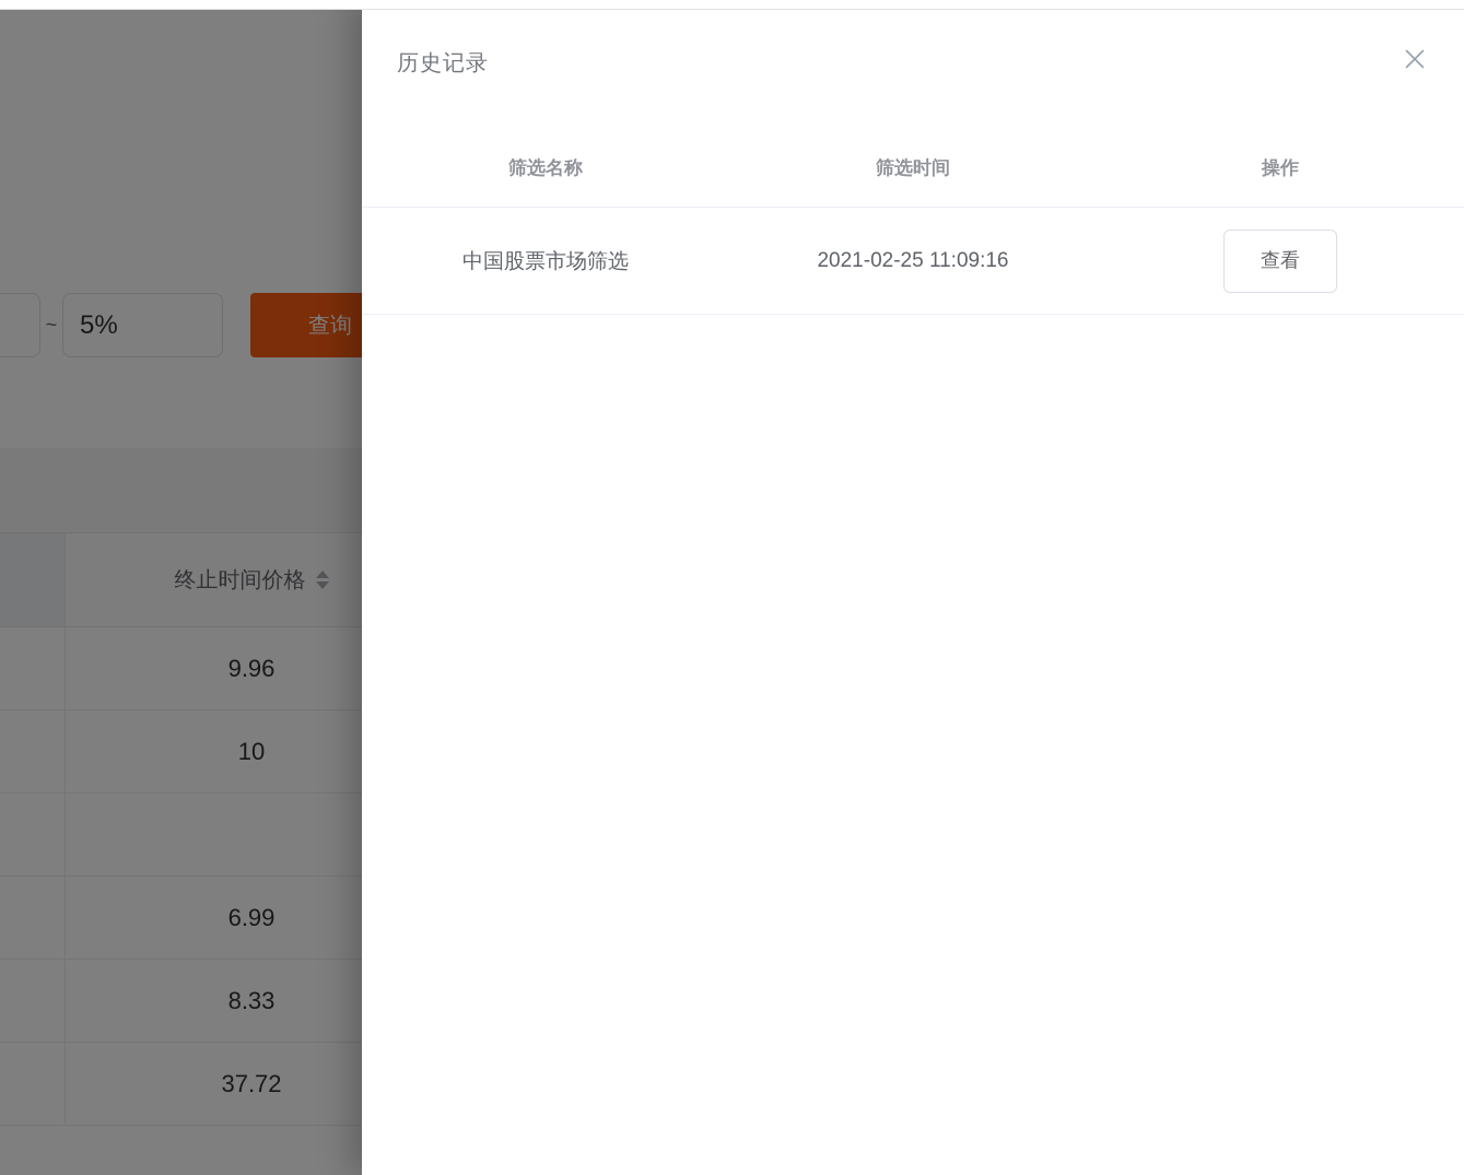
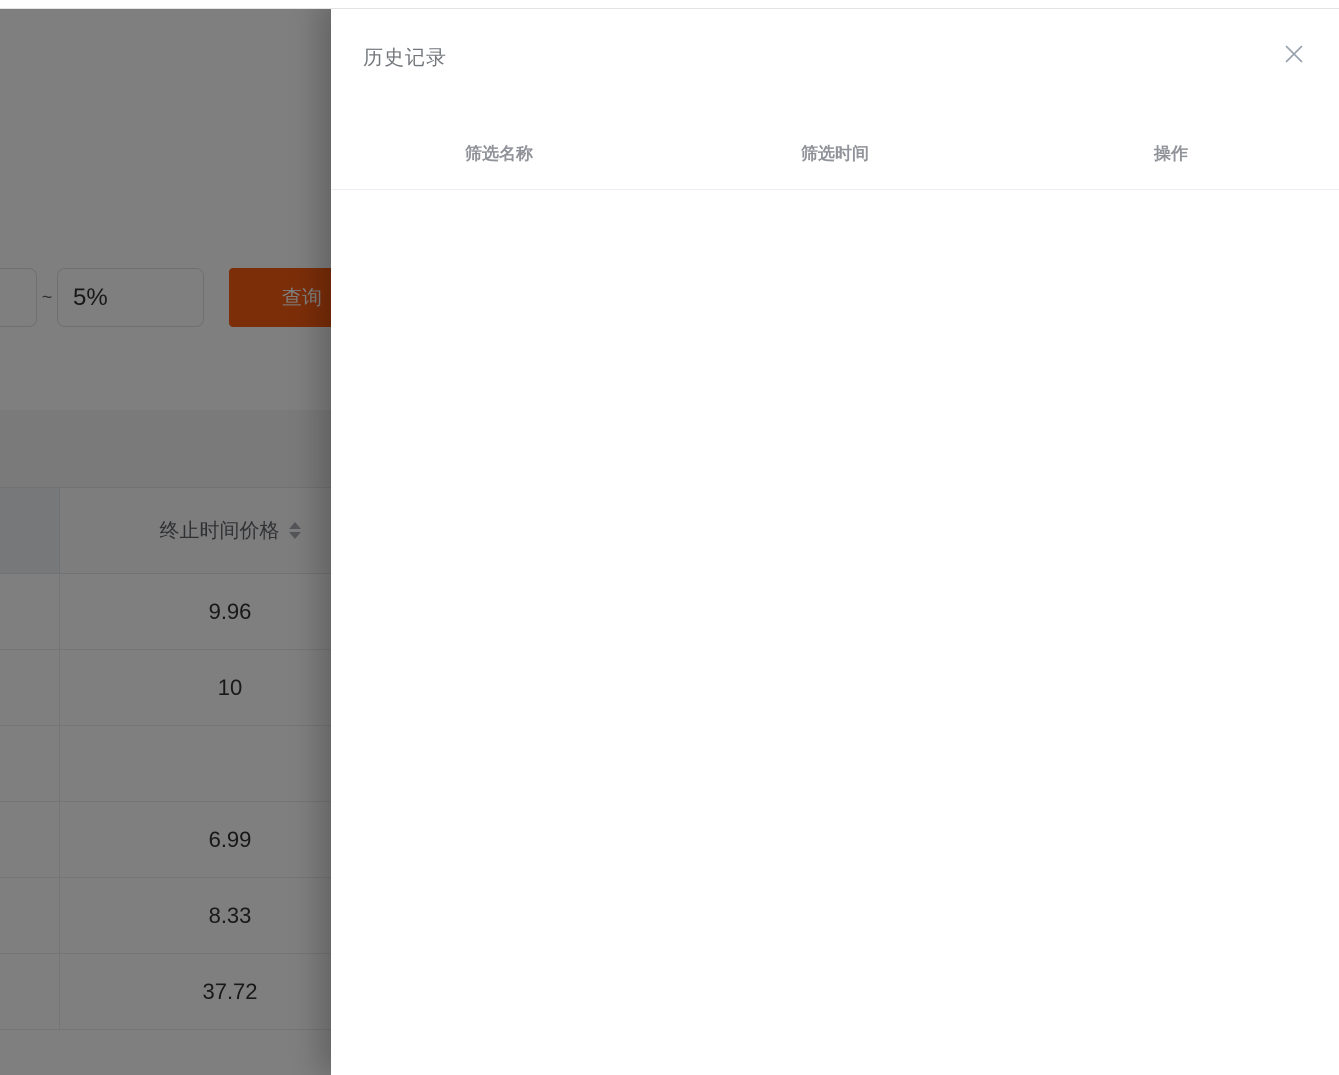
  ~
  5%
  查询
  终止时间价格
  9.96
  10
  6.99
  8.33
  37.72
  历史记录
  筛选名称
  筛选时间
  操作
- 中国股票市场筛选
- 2021-02-25 11:09:16
- 查看
